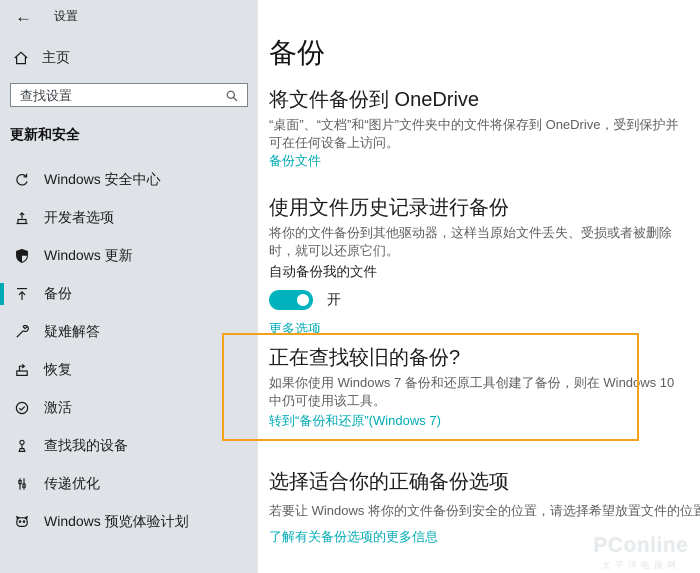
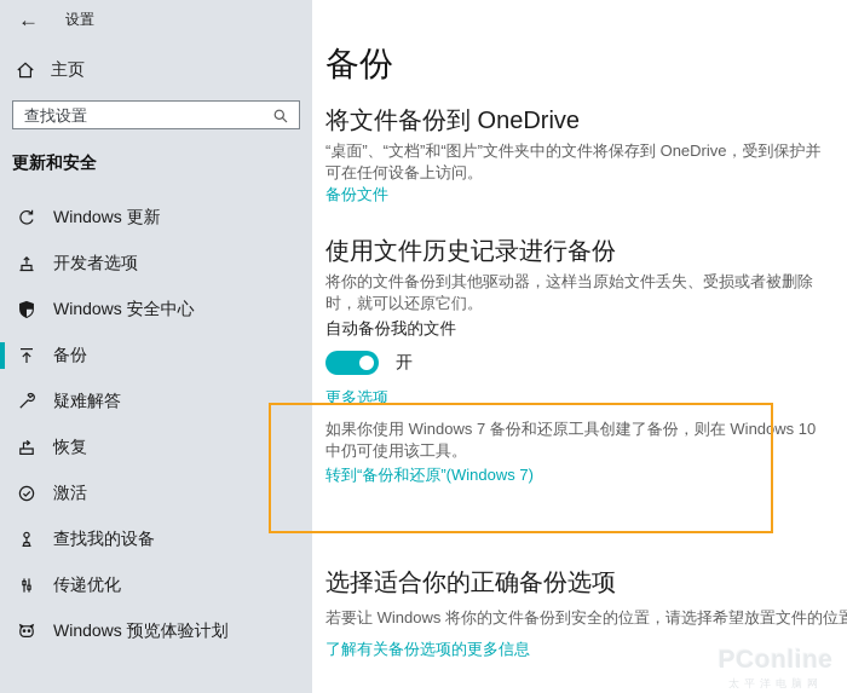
  ←
  设置
  主页
  查找设置
  更新和安全
- Windows 安全中心
+ Windows 更新
  开发者选项
- Windows 更新
+ Windows 安全中心
  备份
  疑难解答
  恢复
  激活
  查找我的设备
  传递优化
  Windows 预览体验计划
  备份
  将文件备份到 OneDrive
  “桌面”、“文档”和“图片”文件夹中的文件将保存到 OneDrive，受到保护并
  可在任何设备上访问。
  备份文件
  使用文件历史记录进行备份
  将你的文件备份到其他驱动器，这样当原始文件丢失、受损或者被删除
  时，就可以还原它们。
  自动备份我的文件
  开
  更多选项
- 正在查找较旧的备份?
  如果你使用 Windows 7 备份和还原工具创建了备份，则在 Windows 10
  中仍可使用该工具。
  转到“备份和还原”(Windows 7)
  选择适合你的正确备份选项
  若要让 Windows 将你的文件备份到安全的位置，请选择希望放置文件的位置
  了解有关备份选项的更多信息
  PConline
  太平洋电脑网
